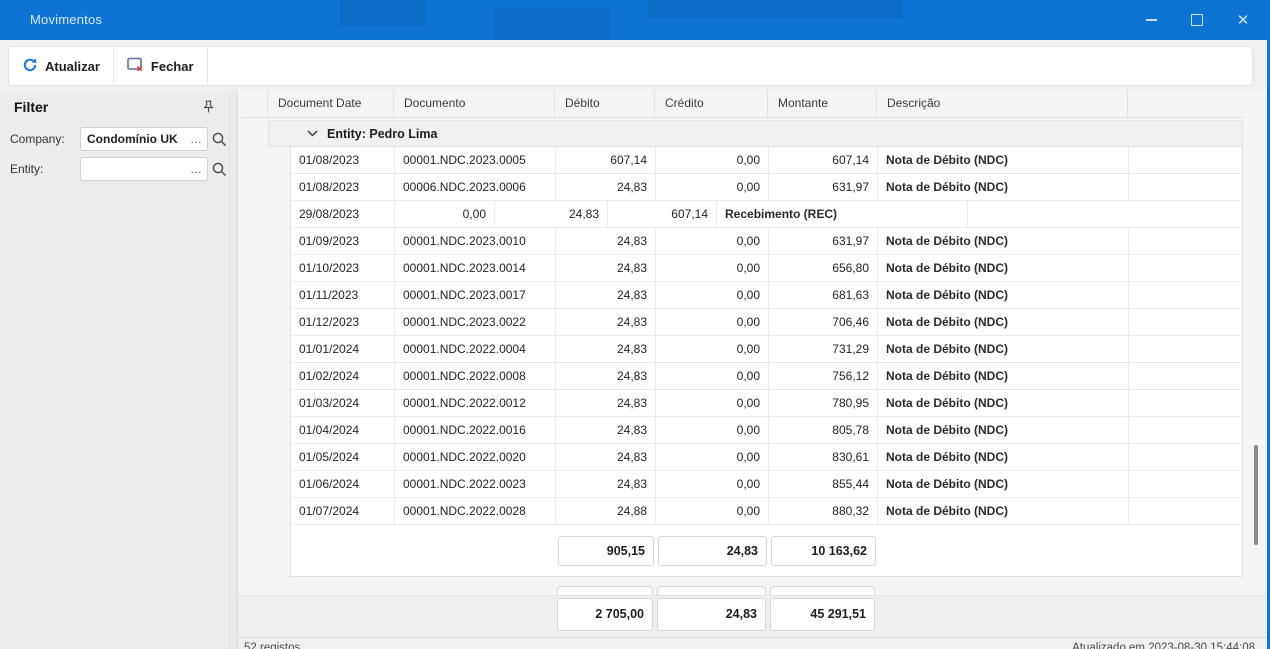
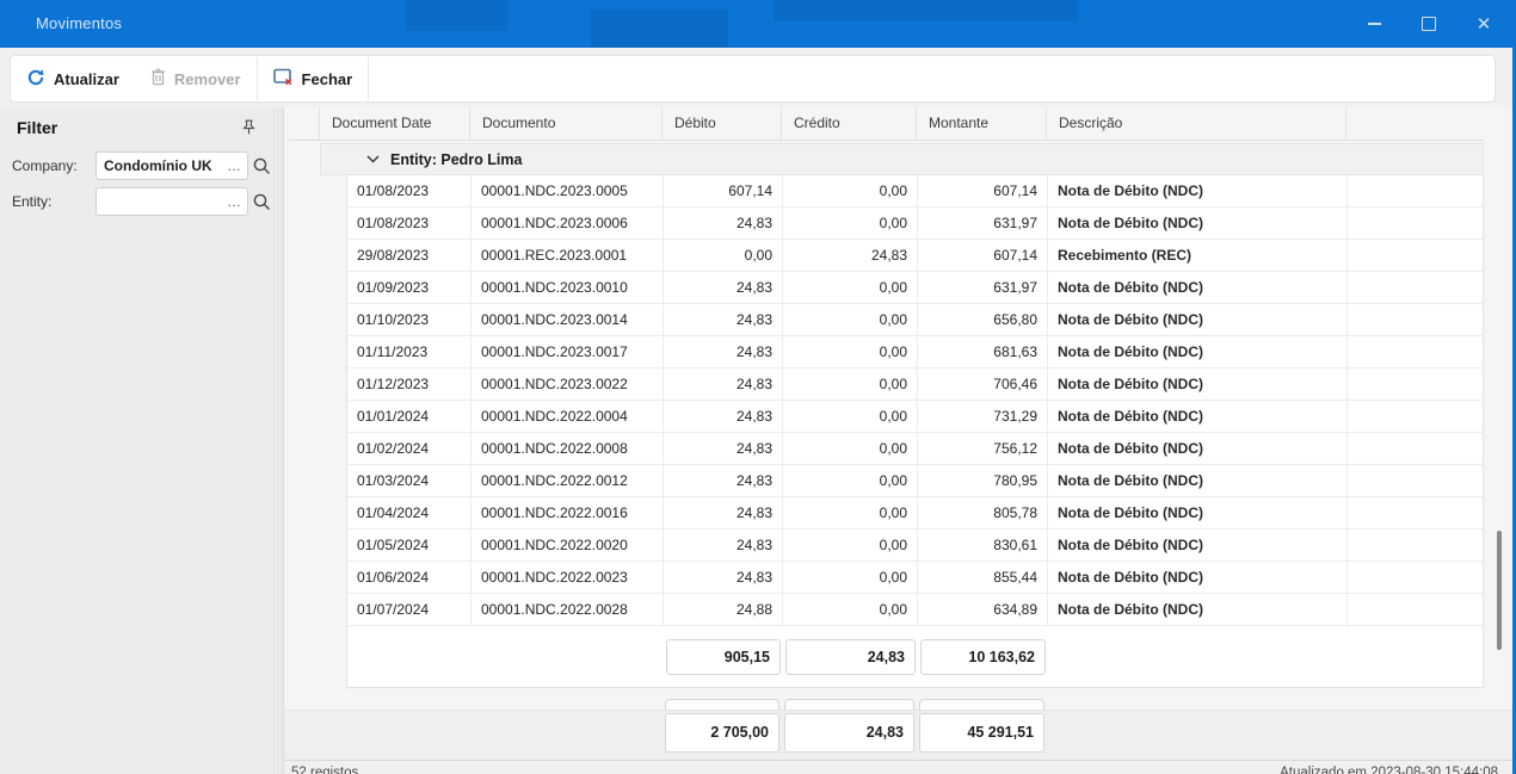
  Movimentos
  ✕
  Atualizar
+ Remover
  Fechar
  Filter
  Company:
  Condomínio UK
  …
  Entity:
  …
  Document Date
  Documento
  Débito
  Crédito
  Montante
  Descrição
  Entity: Pedro Lima
  01/08/2023
  00001.NDC.2023.0005
  607,14
  0,00
  607,14
  Nota de Débito (NDC)
  01/08/2023
- 00006.NDC.2023.0006
+ 00001.NDC.2023.0006
  24,83
  0,00
  631,97
  Nota de Débito (NDC)
  29/08/2023
+ 00001.REC.2023.0001
  0,00
  24,83
  607,14
  Recebimento (REC)
  01/09/2023
  00001.NDC.2023.0010
  24,83
  0,00
  631,97
  Nota de Débito (NDC)
  01/10/2023
  00001.NDC.2023.0014
  24,83
  0,00
  656,80
  Nota de Débito (NDC)
  01/11/2023
  00001.NDC.2023.0017
  24,83
  0,00
  681,63
  Nota de Débito (NDC)
  01/12/2023
  00001.NDC.2023.0022
  24,83
  0,00
  706,46
  Nota de Débito (NDC)
  01/01/2024
  00001.NDC.2022.0004
  24,83
  0,00
  731,29
  Nota de Débito (NDC)
  01/02/2024
  00001.NDC.2022.0008
  24,83
  0,00
  756,12
  Nota de Débito (NDC)
  01/03/2024
  00001.NDC.2022.0012
  24,83
  0,00
  780,95
  Nota de Débito (NDC)
  01/04/2024
  00001.NDC.2022.0016
  24,83
  0,00
  805,78
  Nota de Débito (NDC)
  01/05/2024
  00001.NDC.2022.0020
  24,83
  0,00
  830,61
  Nota de Débito (NDC)
  01/06/2024
  00001.NDC.2022.0023
  24,83
  0,00
  855,44
  Nota de Débito (NDC)
  01/07/2024
  00001.NDC.2022.0028
  24,88
  0,00
- 880,32
+ 634,89
  Nota de Débito (NDC)
  905,15
  24,83
  10 163,62
  2 705,00
  24,83
  45 291,51
  52 registos
  Atualizado em 2023-08-30 15:44:08
